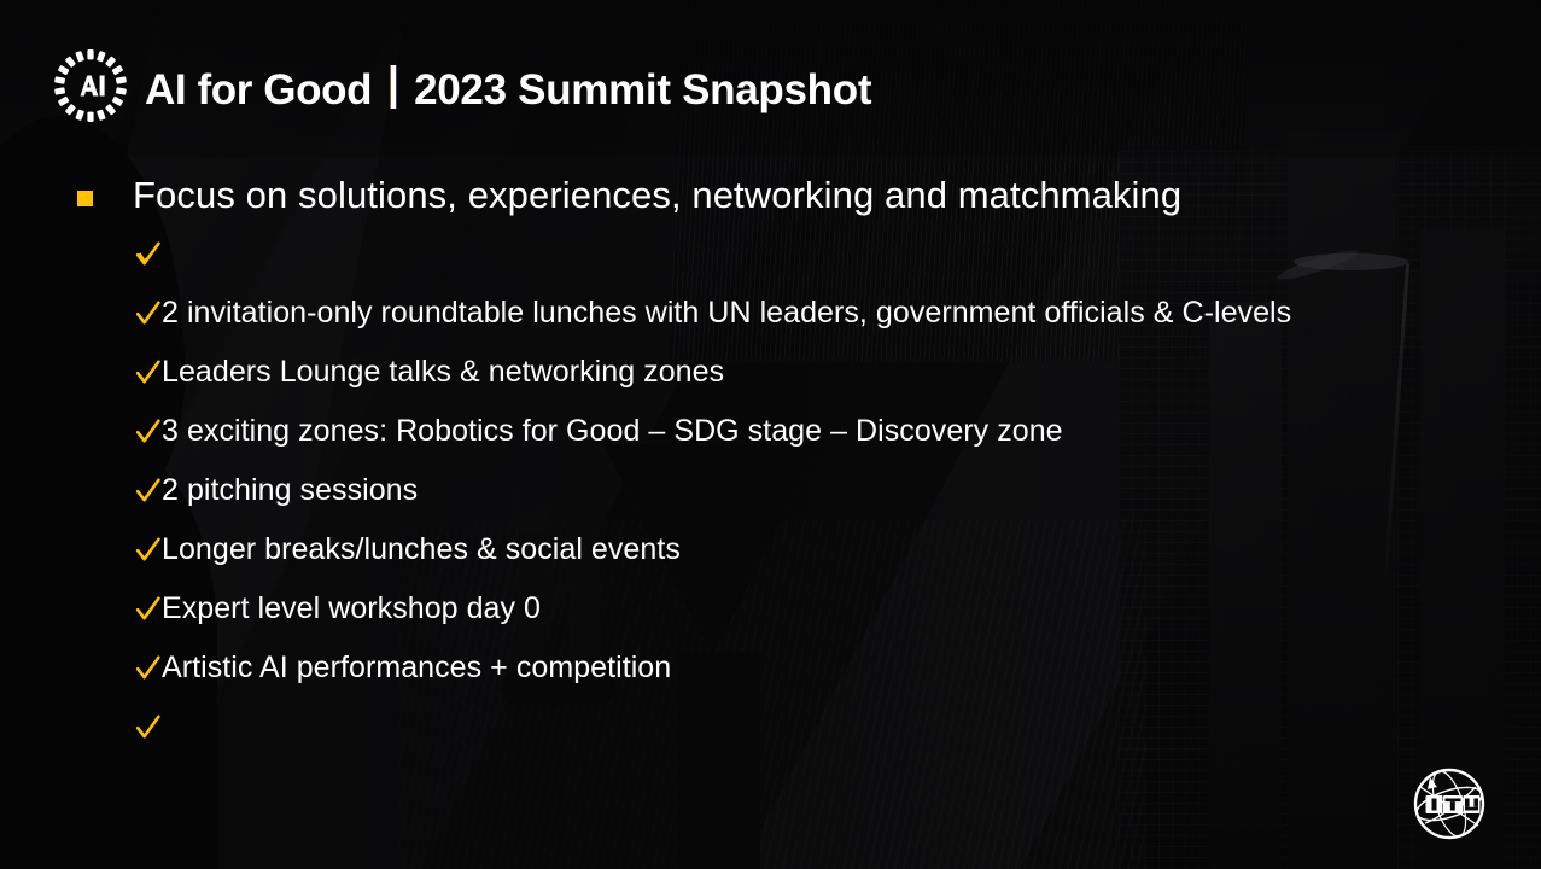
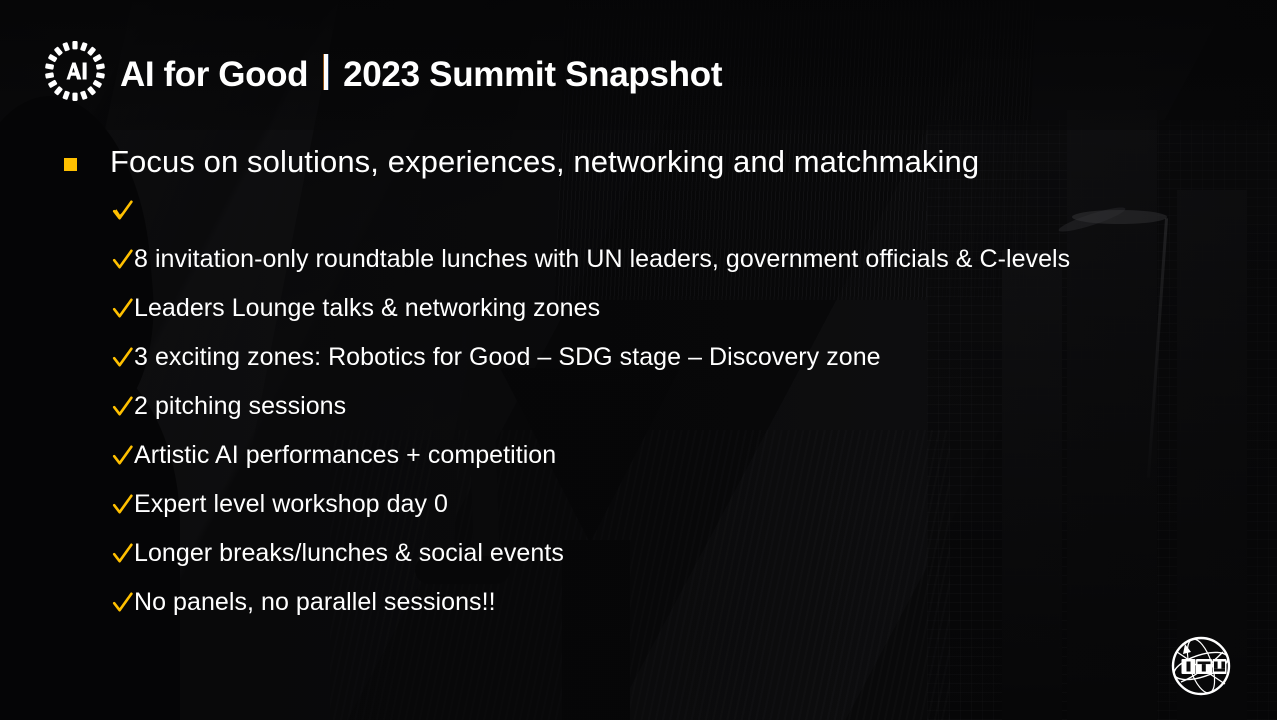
  AI for Good
  2023 Summit Snapshot
  Focus on solutions, experiences, networking and matchmaking
- 2 invitation-only roundtable lunches with UN leaders, government officials & C-levels
+ 8 invitation-only roundtable lunches with UN leaders, government officials & C-levels
  Leaders Lounge talks & networking zones
  3 exciting zones: Robotics for Good – SDG stage – Discovery zone
  2 pitching sessions
- Longer breaks/lunches & social events
+ Artistic AI performances + competition
  Expert level workshop day 0
- Artistic AI performances + competition
+ Longer breaks/lunches & social events
+ No panels, no parallel sessions!!
